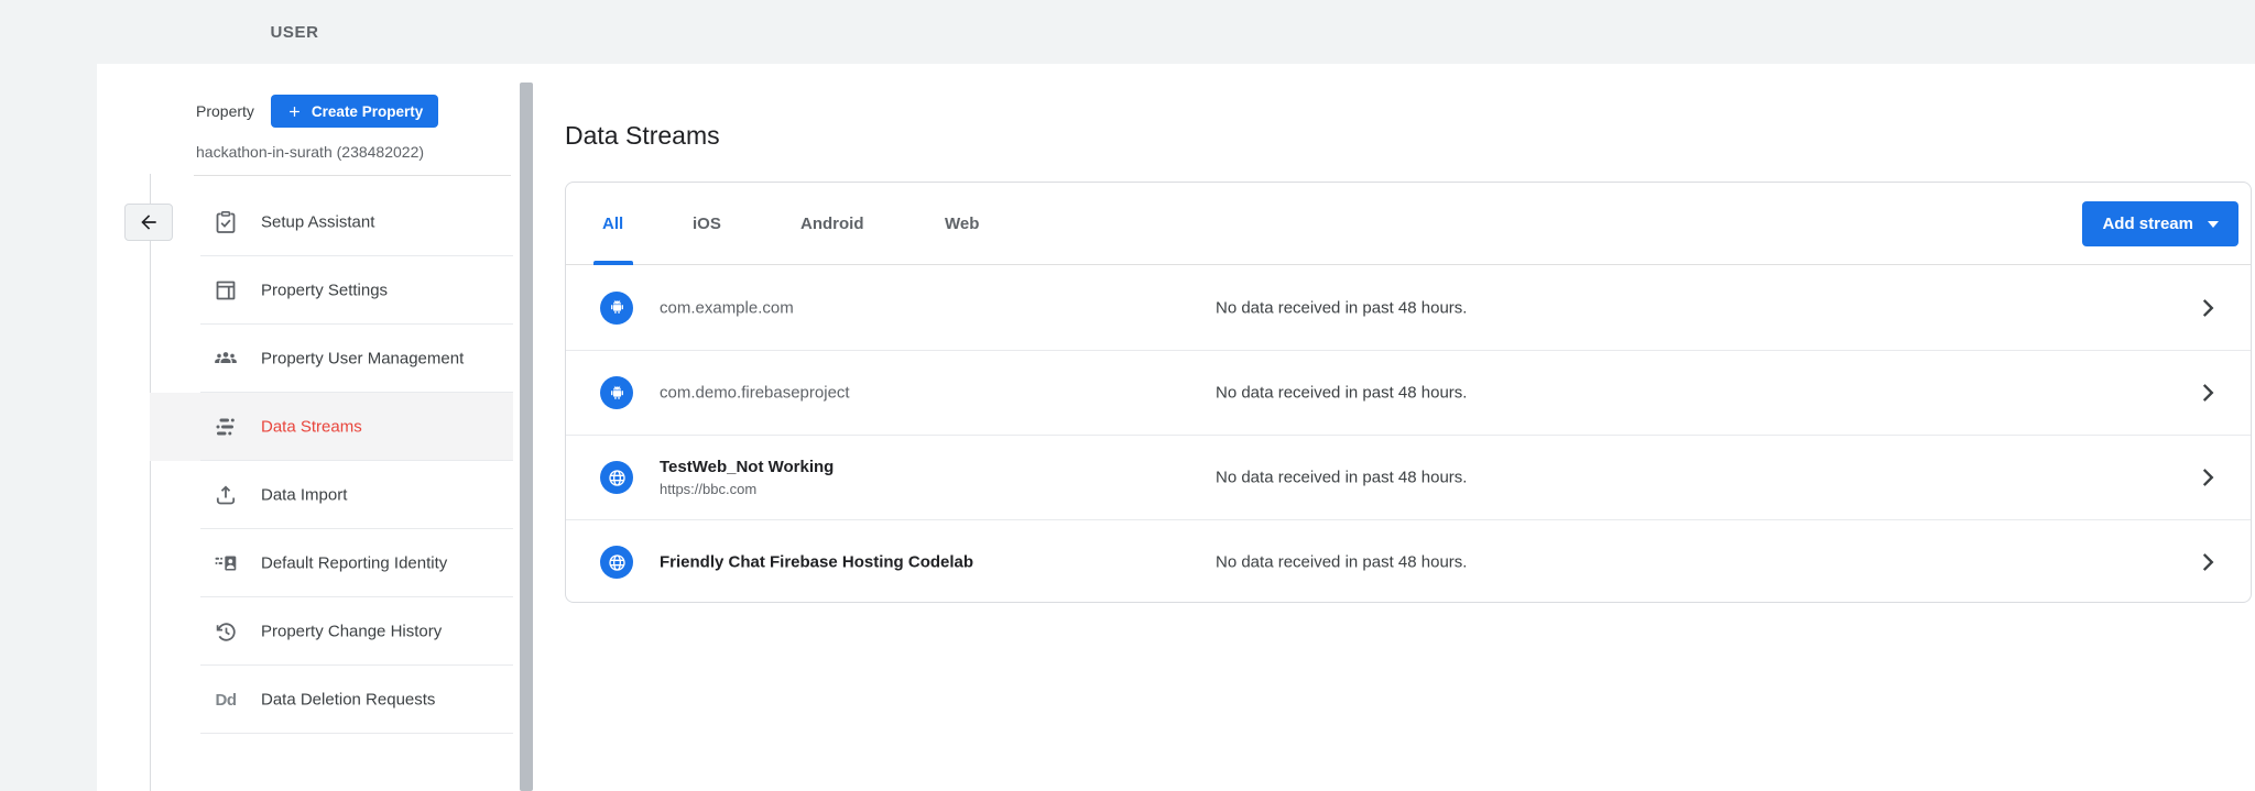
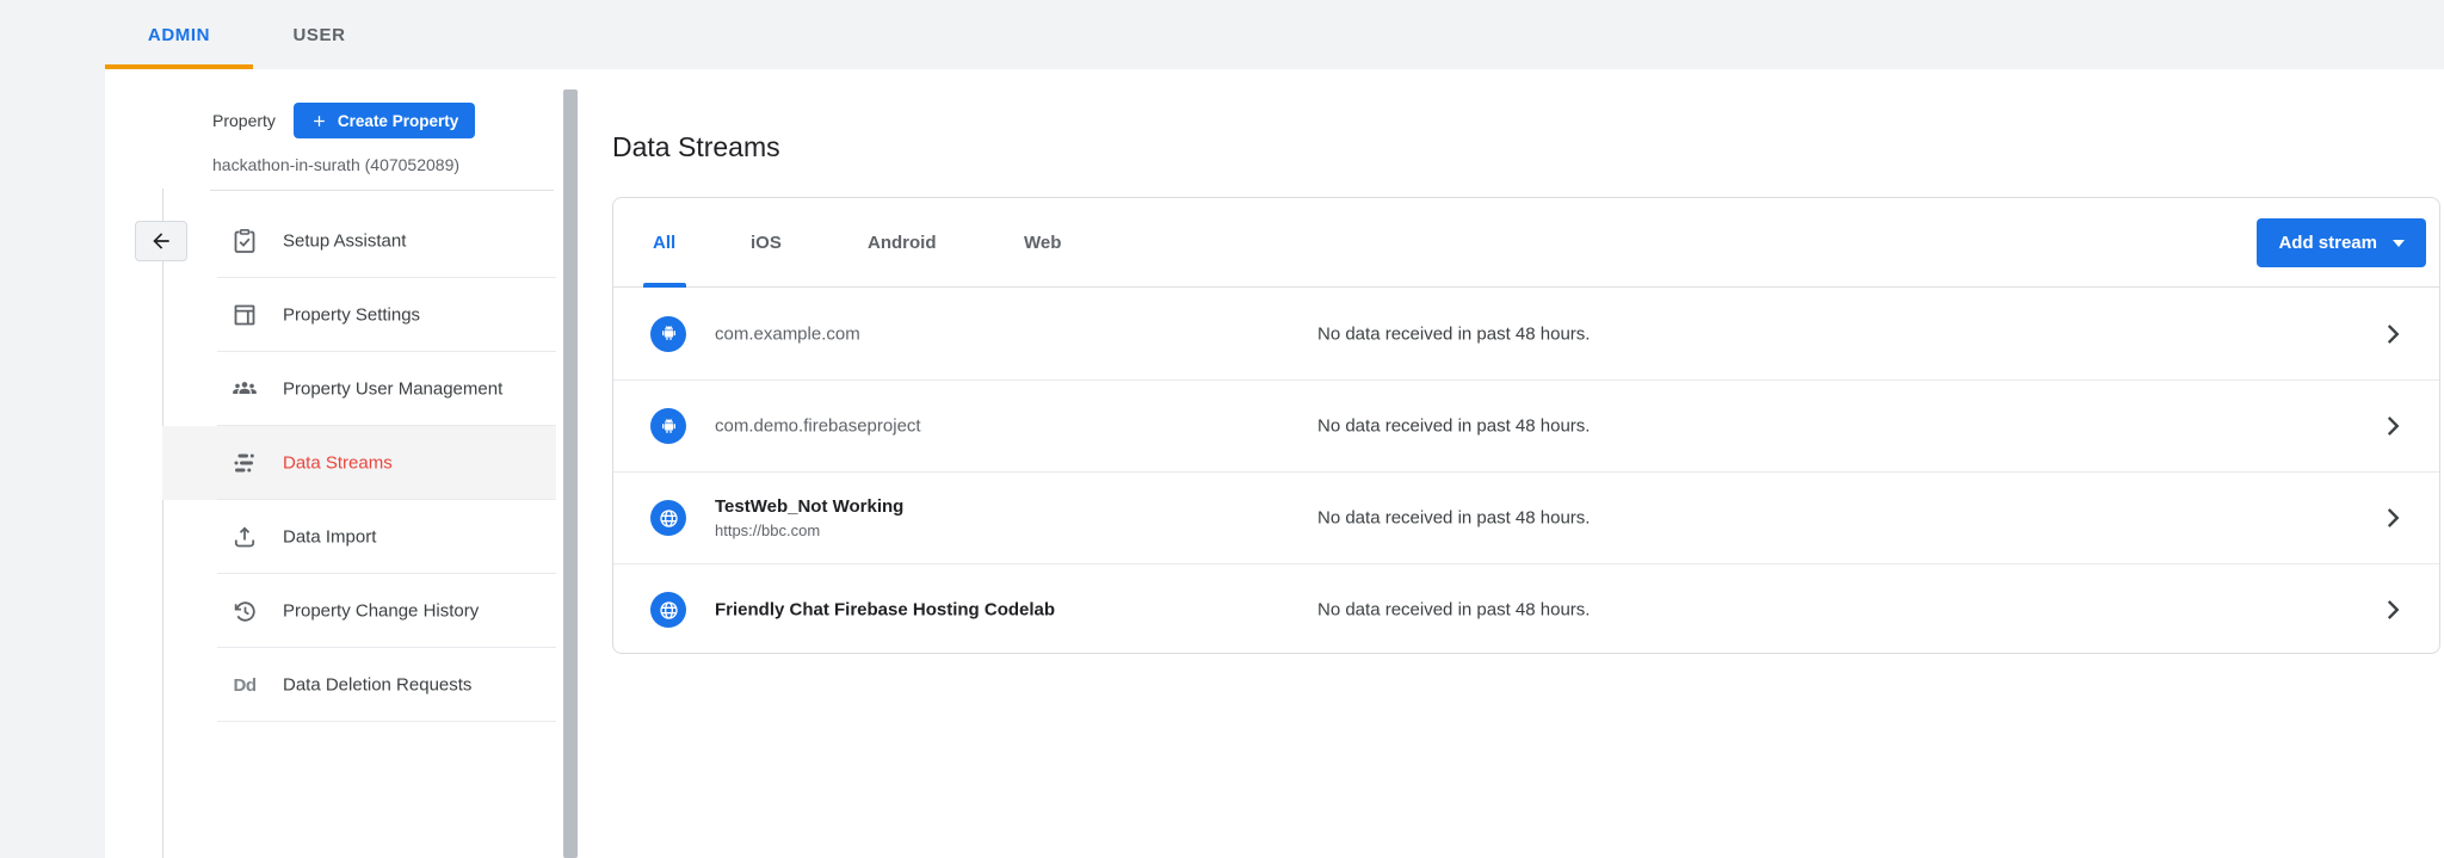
+ ADMIN
  USER
  Property
  Create Property
- hackathon-in-surath (238482022)
+ hackathon-in-surath (407052089)
  Setup Assistant
  Property Settings
  Property User Management
  Data Streams
  Data Import
- Default Reporting Identity
  Property Change History
  Dd
  Data Deletion Requests
  Data Streams
  All
  iOS
  Android
  Web
  Add stream
  com.example.com
  No data received in past 48 hours.
  com.demo.firebaseproject
  No data received in past 48 hours.
  TestWeb_Not Working
  https://bbc.com
  No data received in past 48 hours.
  Friendly Chat Firebase Hosting Codelab
  No data received in past 48 hours.
